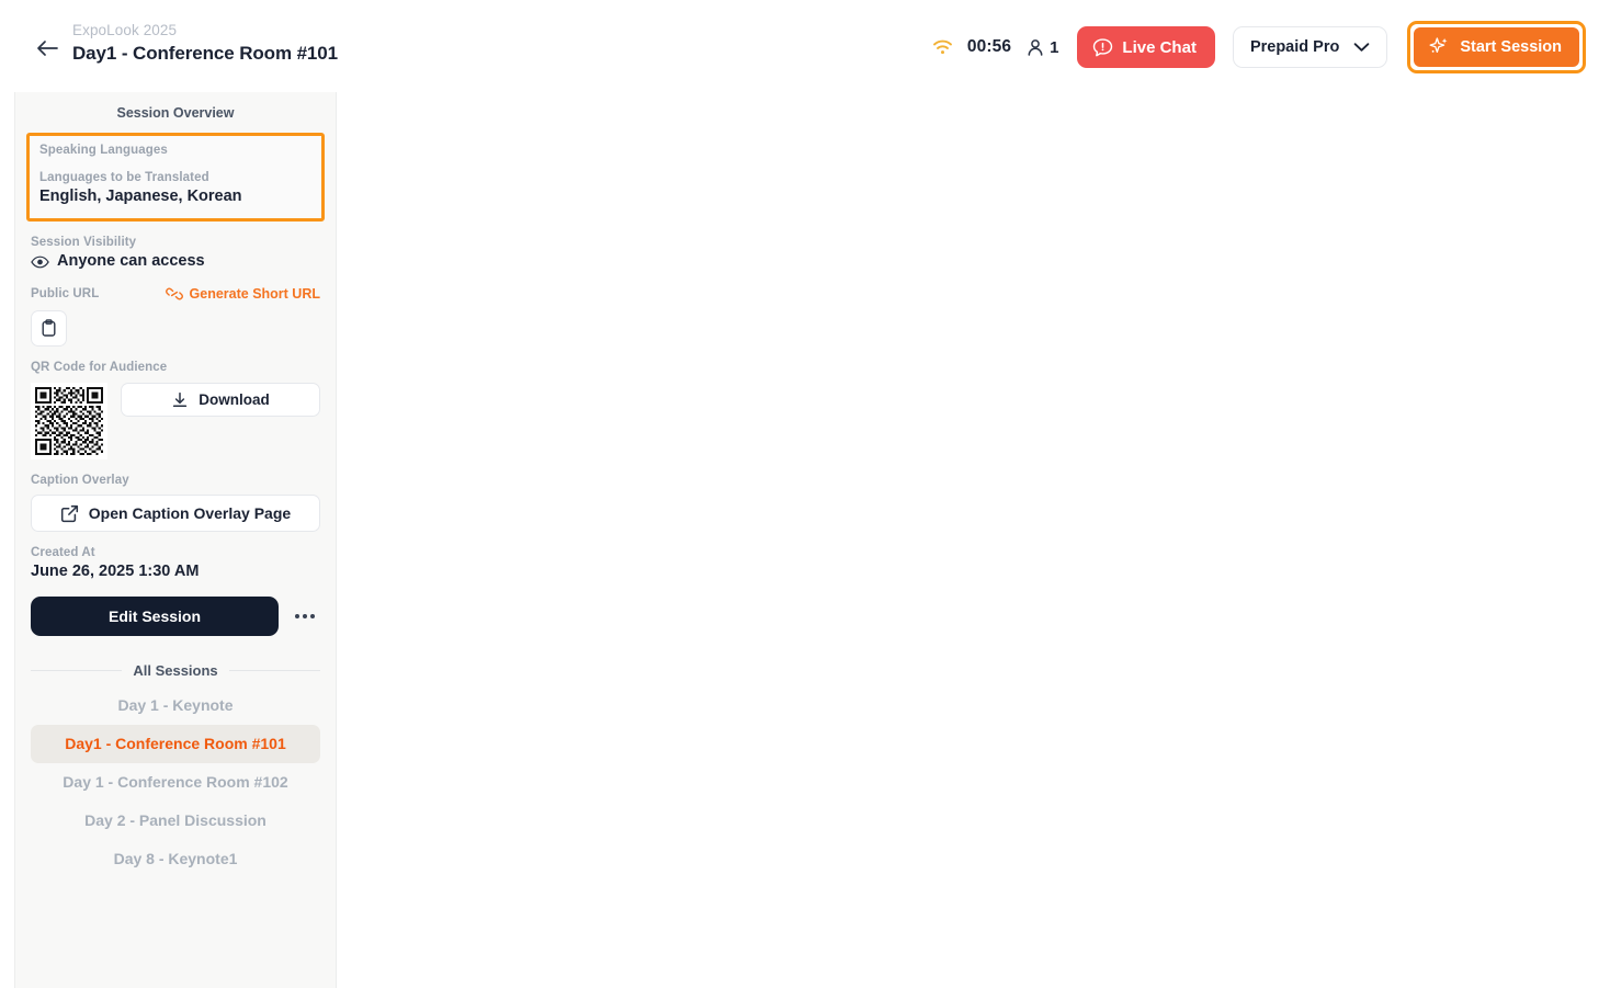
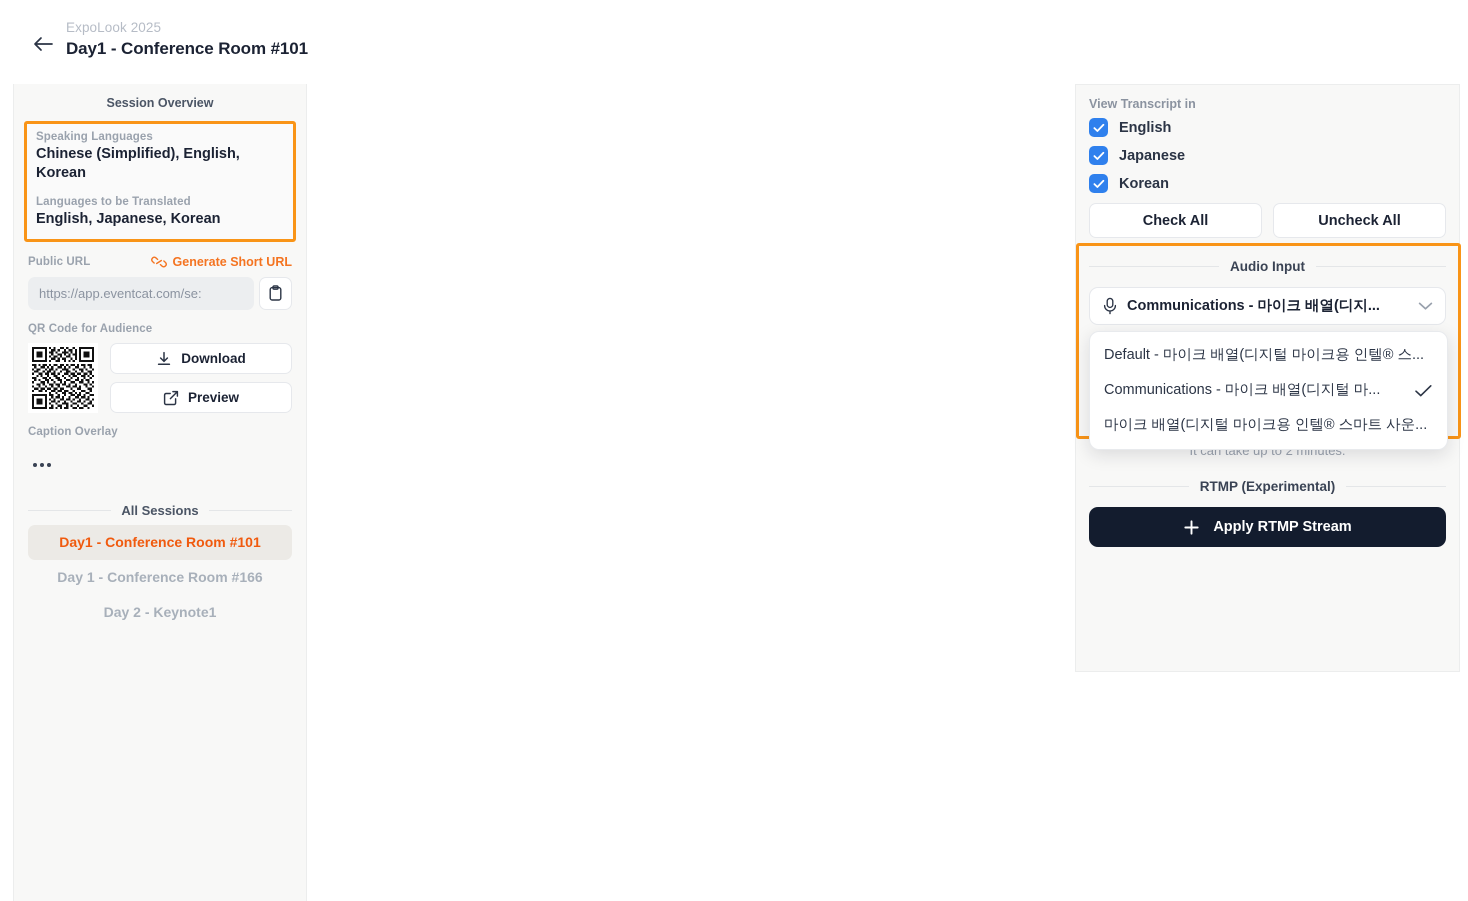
  ExpoLook 2025
  Day1 - Conference Room #101
- 00:56
- 1
- Live Chat
- Prepaid Pro
- Start Session
  Session Overview
  Speaking Languages
+ Chinese (Simplified), English, Korean
  Languages to be Translated
  English, Japanese, Korean
- Session Visibility
- Anyone can access
  Public URL
  Generate Short URL
+ https://app.eventcat.com/se:
  QR Code for Audience
  Download
+ Preview
  Caption Overlay
- Open Caption Overlay Page
- Created At
- June 26, 2025 1:30 AM
- Edit Session
  All Sessions
- Day 1 - Keynote
  Day1 - Conference Room #101
- Day 1 - Conference Room #102
+ Day 1 - Conference Room #166
- Day 2 - Panel Discussion
- Day 8 - Keynote1
+ Day 2 - Keynote1
+ View Transcript in
+ English
+ Japanese
+ Korean
+ Check All
+ Uncheck All
+ Audio Input
+ Communications - 마이크 배열(디지...
+ It can take up to 2 minutes.
+ RTMP (Experimental)
+ Apply RTMP Stream
+ Default - 마이크 배열(디지털 마이크용 인텔® 스...
+ Communications - 마이크 배열(디지털 마...
+ 마이크 배열(디지털 마이크용 인텔® 스마트 사운...
